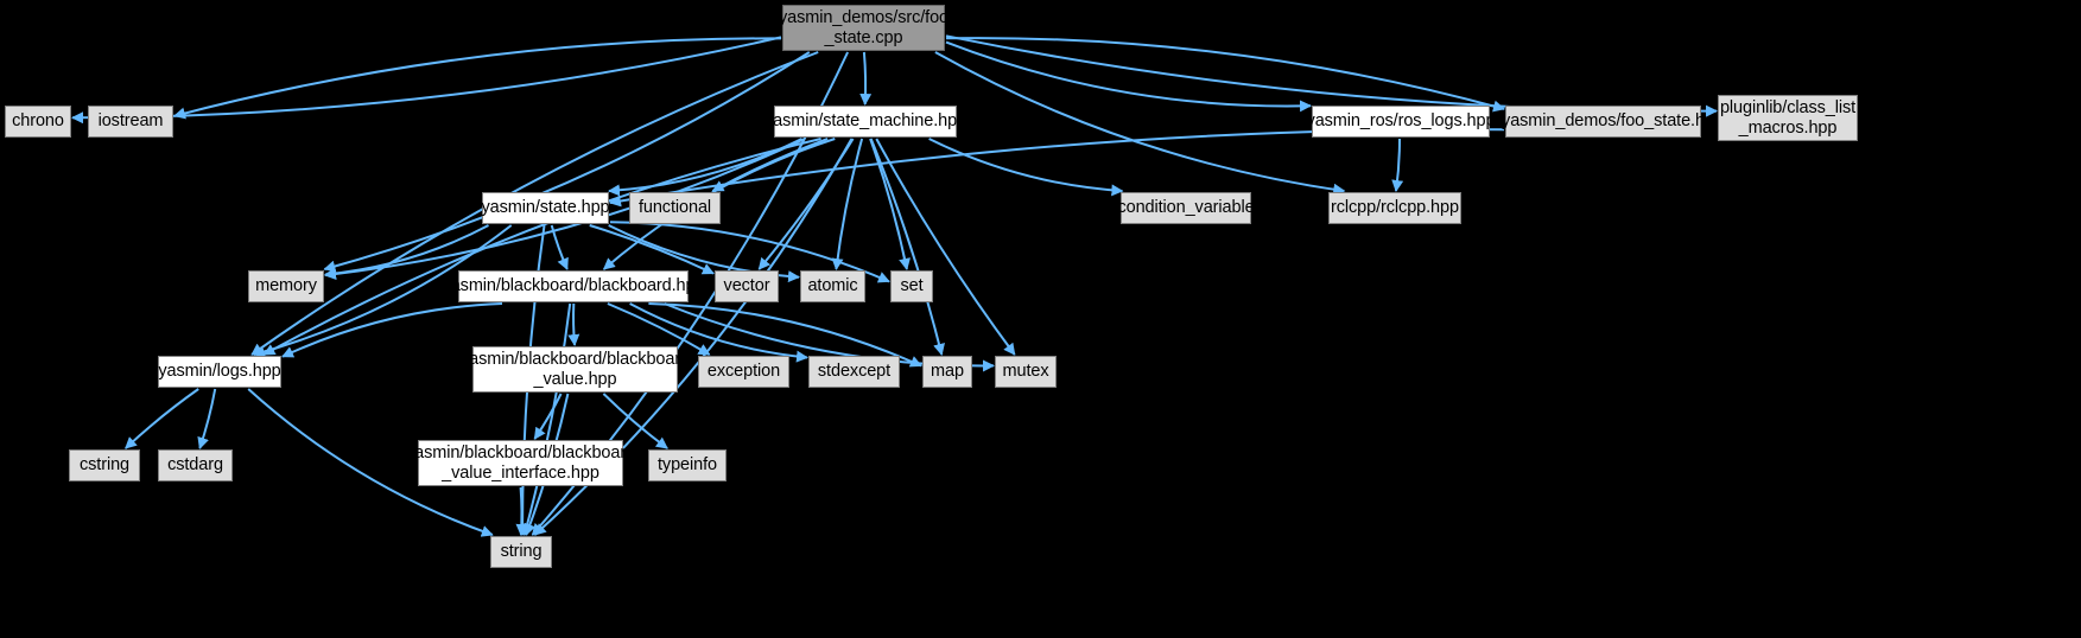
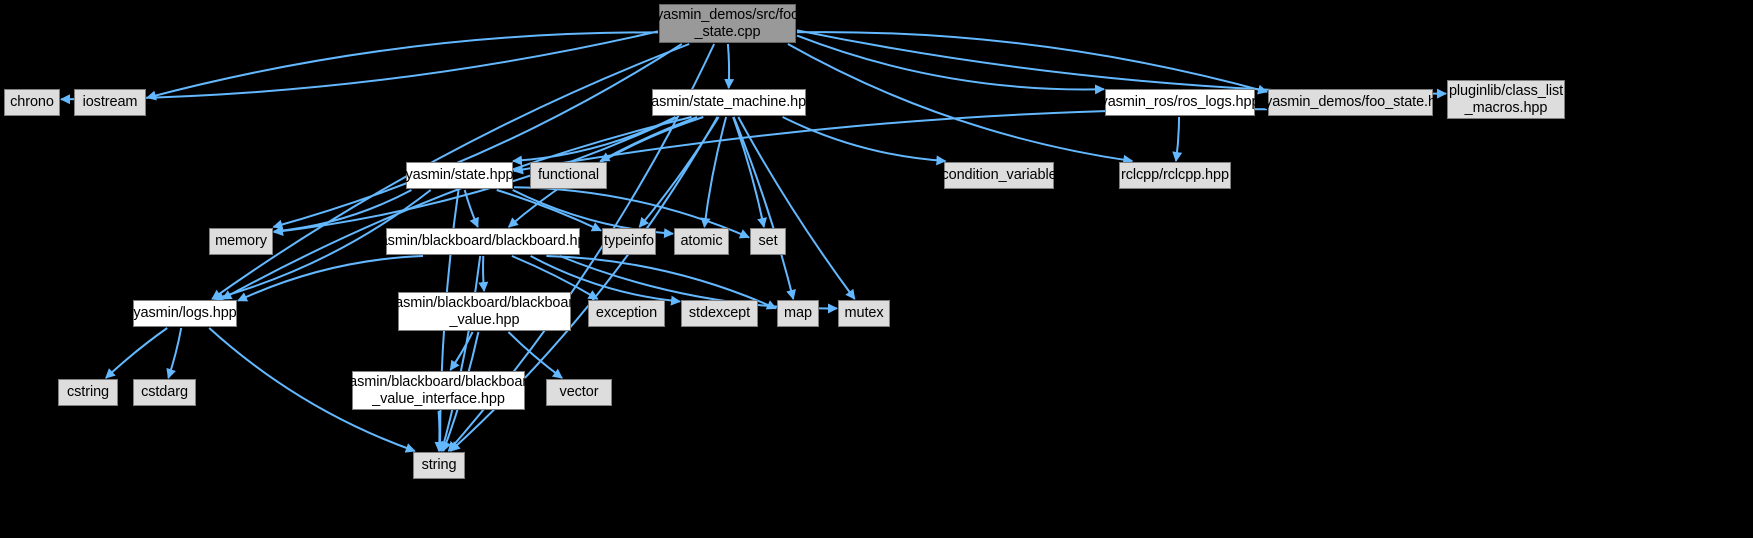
  yasmin_demos/src/foo
  _state.cpp
  chrono
  iostream
  yasmin/state_machine.hpp
  yasmin_ros/ros_logs.hpp
  yasmin_demos/foo_state.h
  pluginlib/class_list
  _macros.hpp
  yasmin/state.hpp
  functional
  condition_variable
  rclcpp/rclcpp.hpp
  memory
  yasmin/blackboard/blackboard.hpp
- vector
+ typeinfo
  atomic
  set
  yasmin/logs.hpp
  yasmin/blackboard/blackboard
  _value.hpp
  exception
  stdexcept
  map
  mutex
  cstring
  cstdarg
  yasmin/blackboard/blackboard
  _value_interface.hpp
- typeinfo
+ vector
  string
